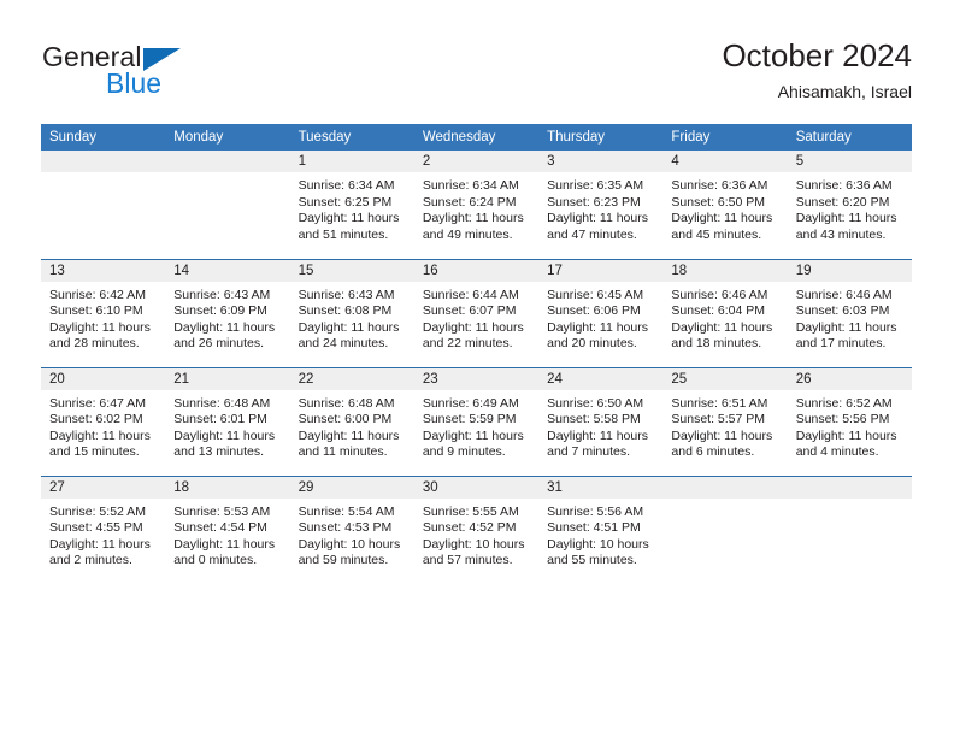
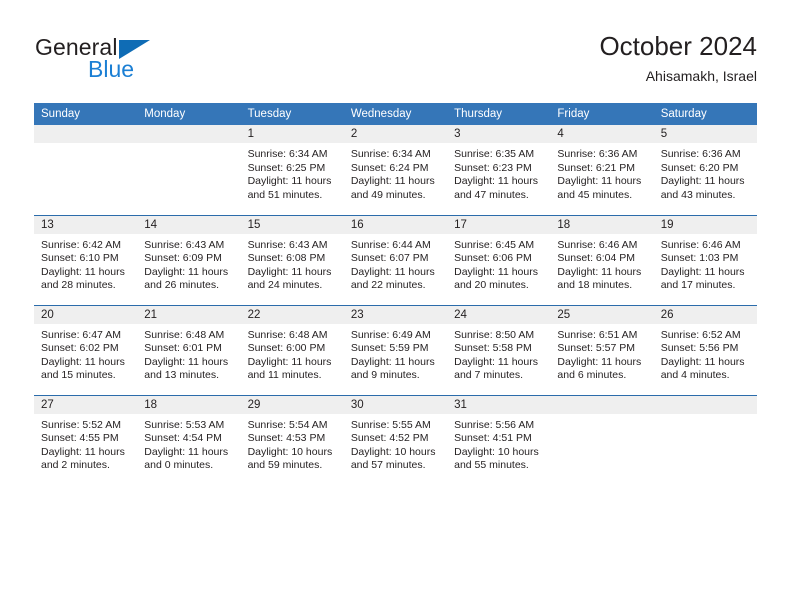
  General
  Blue
  October 2024
  Ahisamakh, Israel
  Sunday	Monday	Tuesday	Wednesday	Thursday	Friday	Saturday
- 		1Sunrise: 6:34 AMSunset: 6:25 PMDaylight: 11 hoursand 51 minutes.	2Sunrise: 6:34 AMSunset: 6:24 PMDaylight: 11 hoursand 49 minutes.	3Sunrise: 6:35 AMSunset: 6:23 PMDaylight: 11 hoursand 47 minutes.	4Sunrise: 6:36 AMSunset: 6:50 PMDaylight: 11 hoursand 45 minutes.	5Sunrise: 6:36 AMSunset: 6:20 PMDaylight: 11 hoursand 43 minutes.
+ 		1Sunrise: 6:34 AMSunset: 6:25 PMDaylight: 11 hoursand 51 minutes.	2Sunrise: 6:34 AMSunset: 6:24 PMDaylight: 11 hoursand 49 minutes.	3Sunrise: 6:35 AMSunset: 6:23 PMDaylight: 11 hoursand 47 minutes.	4Sunrise: 6:36 AMSunset: 6:21 PMDaylight: 11 hoursand 45 minutes.	5Sunrise: 6:36 AMSunset: 6:20 PMDaylight: 11 hoursand 43 minutes.
- 13Sunrise: 6:42 AMSunset: 6:10 PMDaylight: 11 hoursand 28 minutes.	14Sunrise: 6:43 AMSunset: 6:09 PMDaylight: 11 hoursand 26 minutes.	15Sunrise: 6:43 AMSunset: 6:08 PMDaylight: 11 hoursand 24 minutes.	16Sunrise: 6:44 AMSunset: 6:07 PMDaylight: 11 hoursand 22 minutes.	17Sunrise: 6:45 AMSunset: 6:06 PMDaylight: 11 hoursand 20 minutes.	18Sunrise: 6:46 AMSunset: 6:04 PMDaylight: 11 hoursand 18 minutes.	19Sunrise: 6:46 AMSunset: 6:03 PMDaylight: 11 hoursand 17 minutes.
+ 13Sunrise: 6:42 AMSunset: 6:10 PMDaylight: 11 hoursand 28 minutes.	14Sunrise: 6:43 AMSunset: 6:09 PMDaylight: 11 hoursand 26 minutes.	15Sunrise: 6:43 AMSunset: 6:08 PMDaylight: 11 hoursand 24 minutes.	16Sunrise: 6:44 AMSunset: 6:07 PMDaylight: 11 hoursand 22 minutes.	17Sunrise: 6:45 AMSunset: 6:06 PMDaylight: 11 hoursand 20 minutes.	18Sunrise: 6:46 AMSunset: 6:04 PMDaylight: 11 hoursand 18 minutes.	19Sunrise: 6:46 AMSunset: 1:03 PMDaylight: 11 hoursand 17 minutes.
- 20Sunrise: 6:47 AMSunset: 6:02 PMDaylight: 11 hoursand 15 minutes.	21Sunrise: 6:48 AMSunset: 6:01 PMDaylight: 11 hoursand 13 minutes.	22Sunrise: 6:48 AMSunset: 6:00 PMDaylight: 11 hoursand 11 minutes.	23Sunrise: 6:49 AMSunset: 5:59 PMDaylight: 11 hoursand 9 minutes.	24Sunrise: 6:50 AMSunset: 5:58 PMDaylight: 11 hoursand 7 minutes.	25Sunrise: 6:51 AMSunset: 5:57 PMDaylight: 11 hoursand 6 minutes.	26Sunrise: 6:52 AMSunset: 5:56 PMDaylight: 11 hoursand 4 minutes.
+ 20Sunrise: 6:47 AMSunset: 6:02 PMDaylight: 11 hoursand 15 minutes.	21Sunrise: 6:48 AMSunset: 6:01 PMDaylight: 11 hoursand 13 minutes.	22Sunrise: 6:48 AMSunset: 6:00 PMDaylight: 11 hoursand 11 minutes.	23Sunrise: 6:49 AMSunset: 5:59 PMDaylight: 11 hoursand 9 minutes.	24Sunrise: 8:50 AMSunset: 5:58 PMDaylight: 11 hoursand 7 minutes.	25Sunrise: 6:51 AMSunset: 5:57 PMDaylight: 11 hoursand 6 minutes.	26Sunrise: 6:52 AMSunset: 5:56 PMDaylight: 11 hoursand 4 minutes.
  27Sunrise: 5:52 AMSunset: 4:55 PMDaylight: 11 hoursand 2 minutes.	18Sunrise: 5:53 AMSunset: 4:54 PMDaylight: 11 hoursand 0 minutes.	29Sunrise: 5:54 AMSunset: 4:53 PMDaylight: 10 hoursand 59 minutes.	30Sunrise: 5:55 AMSunset: 4:52 PMDaylight: 10 hoursand 57 minutes.	31Sunrise: 5:56 AMSunset: 4:51 PMDaylight: 10 hoursand 55 minutes.
